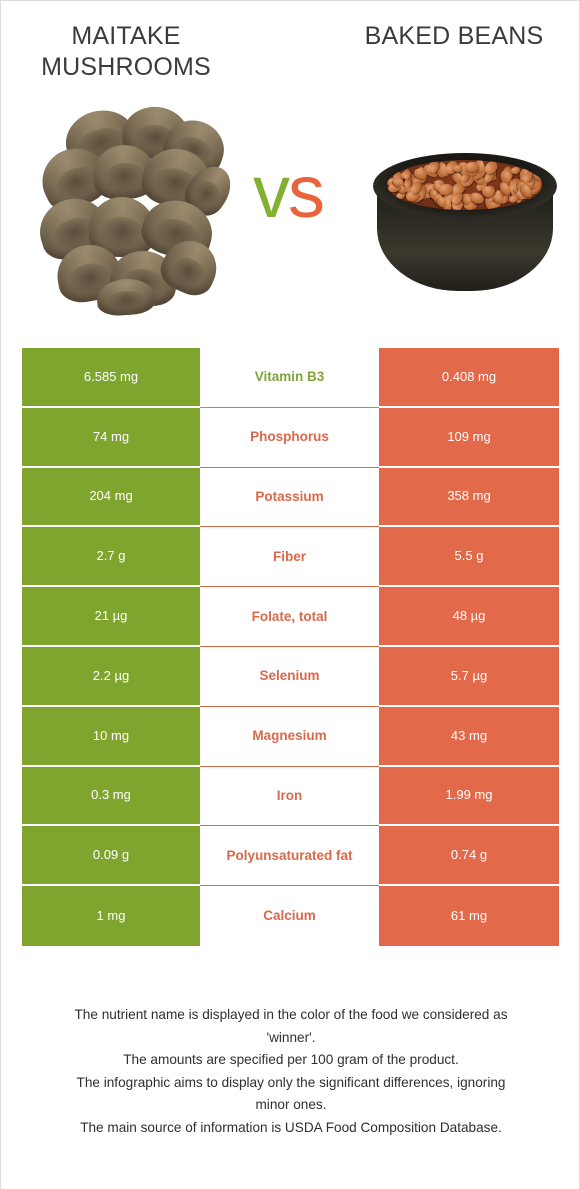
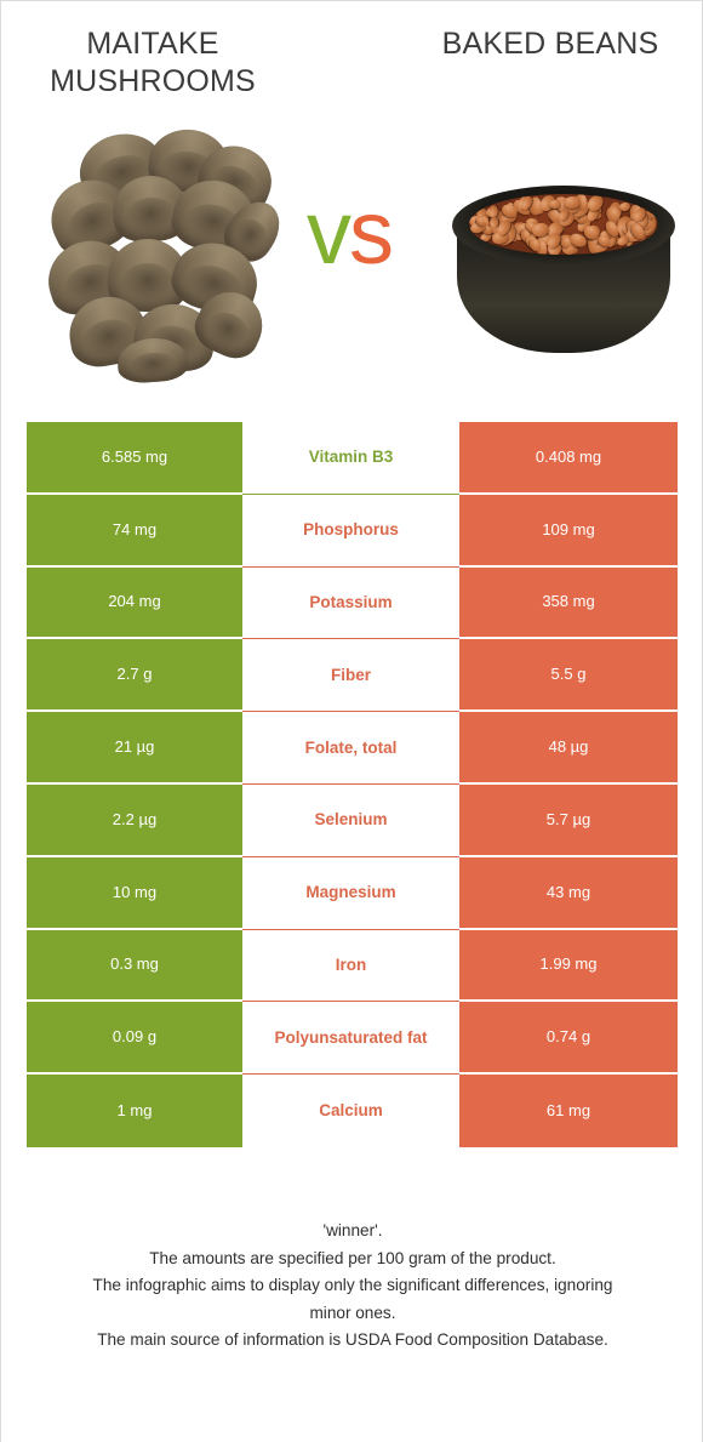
  MAITAKE MUSHROOMS
  BAKED BEANS
  vs
  6.585 mg
  Vitamin B3
  0.408 mg
  74 mg
  Phosphorus
  109 mg
  204 mg
  Potassium
  358 mg
  2.7 g
  Fiber
  5.5 g
  21 µg
  Folate, total
  48 µg
  2.2 µg
  Selenium
  5.7 µg
  10 mg
  Magnesium
  43 mg
  0.3 mg
  Iron
  1.99 mg
  0.09 g
  Polyunsaturated fat
  0.74 g
  1 mg
  Calcium
  61 mg
- The nutrient name is displayed in the color of the food we considered as
  'winner'.
  The amounts are specified per 100 gram of the product.
  The infographic aims to display only the significant differences, ignoring
  minor ones.
  The main source of information is USDA Food Composition Database.
